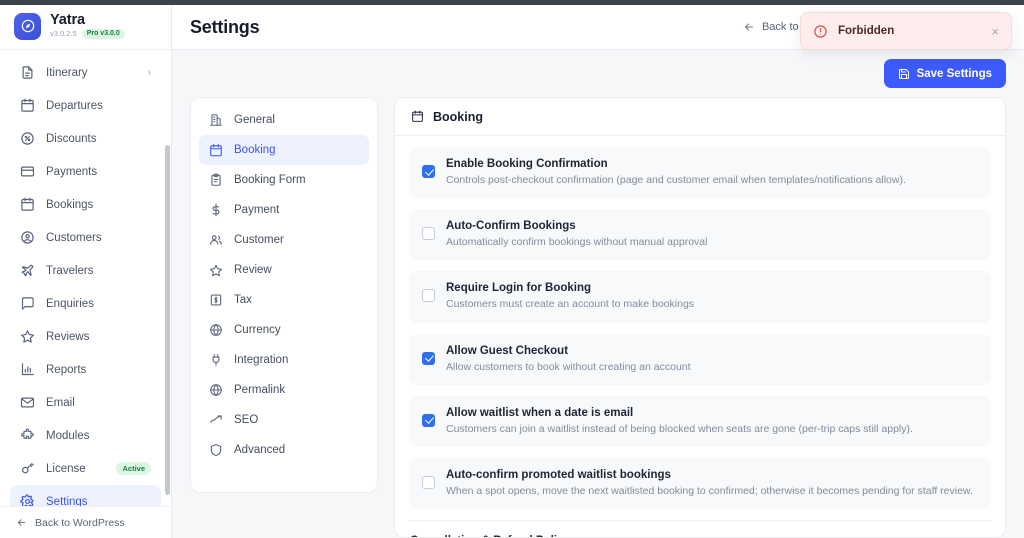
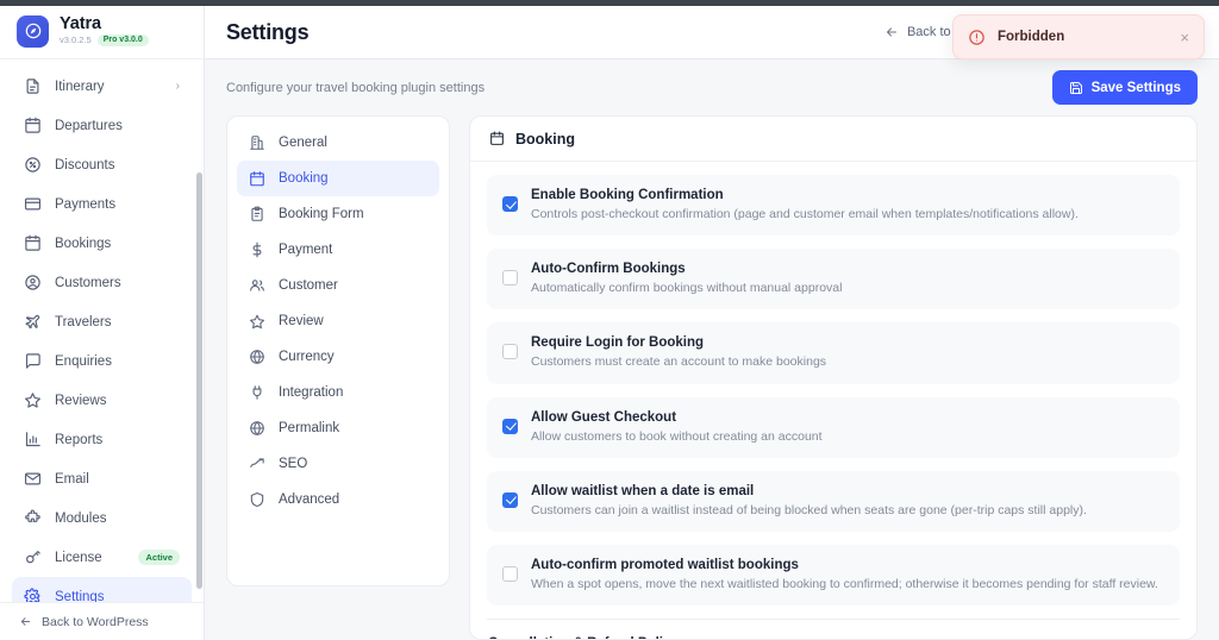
  Yatra
  v3.0.2.5
  Itinerary
  ›
  Departures
  Discounts
  Payments
  Bookings
  Customers
  Travelers
  Enquiries
  Reviews
  Reports
  Email
  Modules
  License
  Active
  Settings
  Back to WordPress
  Settings
+ Configure your travel booking plugin settings
  Save Settings
  General
  Booking
  Booking Form
  Payment
  Customer
  Review
- Tax
  Currency
  Integration
  Permalink
  SEO
  Advanced
  Booking
  Enable Booking Confirmation
  Controls post-checkout confirmation (page and customer email when templates/notifications allow).
  Auto-Confirm Bookings
  Automatically confirm bookings without manual approval
  Require Login for Booking
  Customers must create an account to make bookings
  Allow Guest Checkout
  Allow customers to book without creating an account
  Allow waitlist when a date is email
  Customers can join a waitlist instead of being blocked when seats are gone (per-trip caps still apply).
  Auto-confirm promoted waitlist bookings
  When a spot opens, move the next waitlisted booking to confirmed; otherwise it becomes pending for staff review.
  Forbidden
  ×
